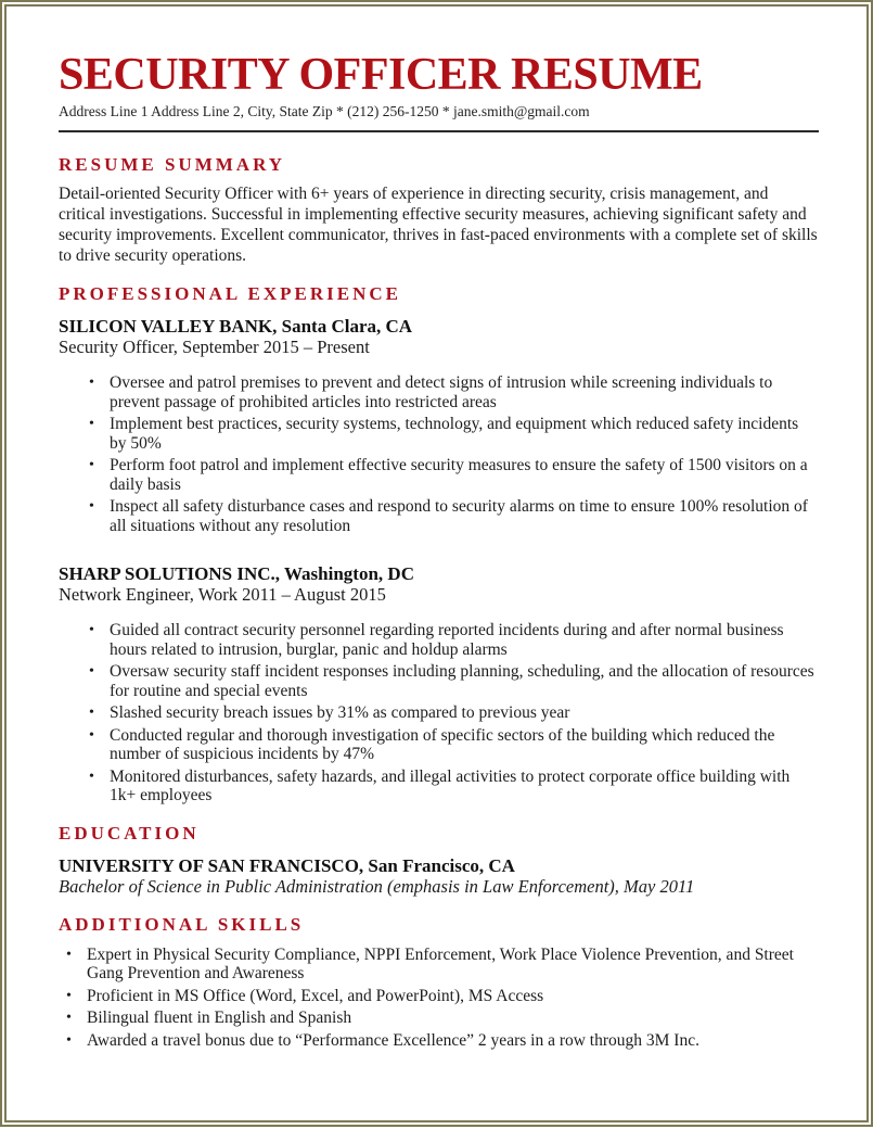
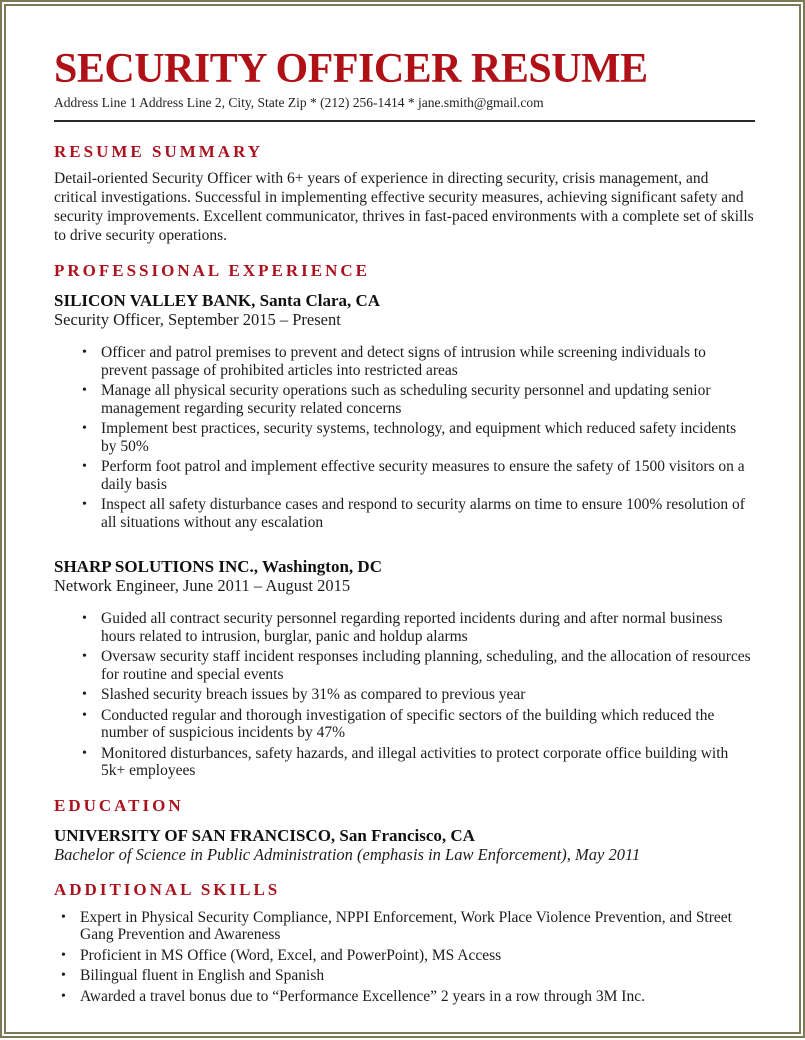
  SECURITY OFFICER RESUME
- Address Line 1 Address Line 2, City, State Zip * (212) 256-1250 * jane.smith@gmail.com
+ Address Line 1 Address Line 2, City, State Zip * (212) 256-1414 * jane.smith@gmail.com
  RESUME SUMMARY
  Detail-oriented Security Officer with 6+ years of experience in directing security, crisis management, and critical investigations. Successful in implementing effective security measures, achieving significant safety and security improvements. Excellent communicator, thrives in fast-paced environments with a complete set of skills to drive security operations.
  PROFESSIONAL EXPERIENCE
  SILICON VALLEY BANK, Santa Clara, CA
  Security Officer, September 2015 – Present
- Oversee and patrol premises to prevent and detect signs of intrusion while screening individuals to prevent passage of prohibited articles into restricted areas
+ Officer and patrol premises to prevent and detect signs of intrusion while screening individuals to prevent passage of prohibited articles into restricted areas
+ Manage all physical security operations such as scheduling security personnel and updating senior management regarding security related concerns
  Implement best practices, security systems, technology, and equipment which reduced safety incidents by 50%
  Perform foot patrol and implement effective security measures to ensure the safety of 1500 visitors on a daily basis
- Inspect all safety disturbance cases and respond to security alarms on time to ensure 100% resolution of all situations without any resolution
+ Inspect all safety disturbance cases and respond to security alarms on time to ensure 100% resolution of all situations without any escalation
  SHARP SOLUTIONS INC., Washington, DC
- Network Engineer, Work 2011 – August 2015
+ Network Engineer, June 2011 – August 2015
  Guided all contract security personnel regarding reported incidents during and after normal business hours related to intrusion, burglar, panic and holdup alarms
  Oversaw security staff incident responses including planning, scheduling, and the allocation of resources for routine and special events
  Slashed security breach issues by 31% as compared to previous year
  Conducted regular and thorough investigation of specific sectors of the building which reduced the number of suspicious incidents by 47%
- Monitored disturbances, safety hazards, and illegal activities to protect corporate office building with 1k+ employees
+ Monitored disturbances, safety hazards, and illegal activities to protect corporate office building with 5k+ employees
  EDUCATION
  UNIVERSITY OF SAN FRANCISCO, San Francisco, CA
  Bachelor of Science in Public Administration (emphasis in Law Enforcement), May 2011
  ADDITIONAL SKILLS
  Expert in Physical Security Compliance, NPPI Enforcement, Work Place Violence Prevention, and Street Gang Prevention and Awareness
  Proficient in MS Office (Word, Excel, and PowerPoint), MS Access
  Bilingual fluent in English and Spanish
  Awarded a travel bonus due to “Performance Excellence” 2 years in a row through 3M Inc.
